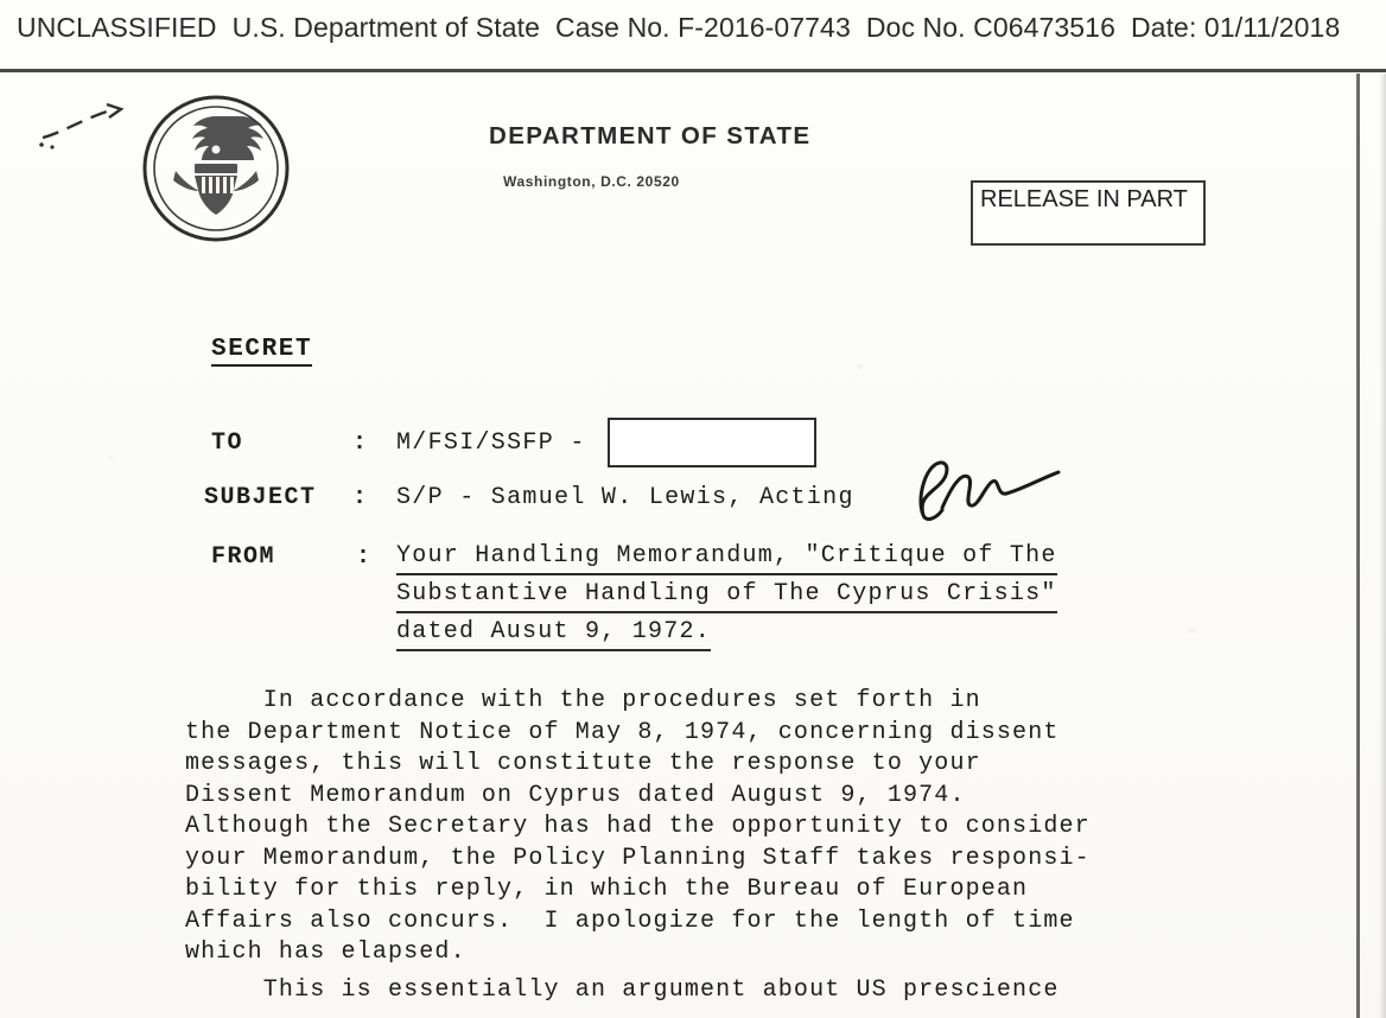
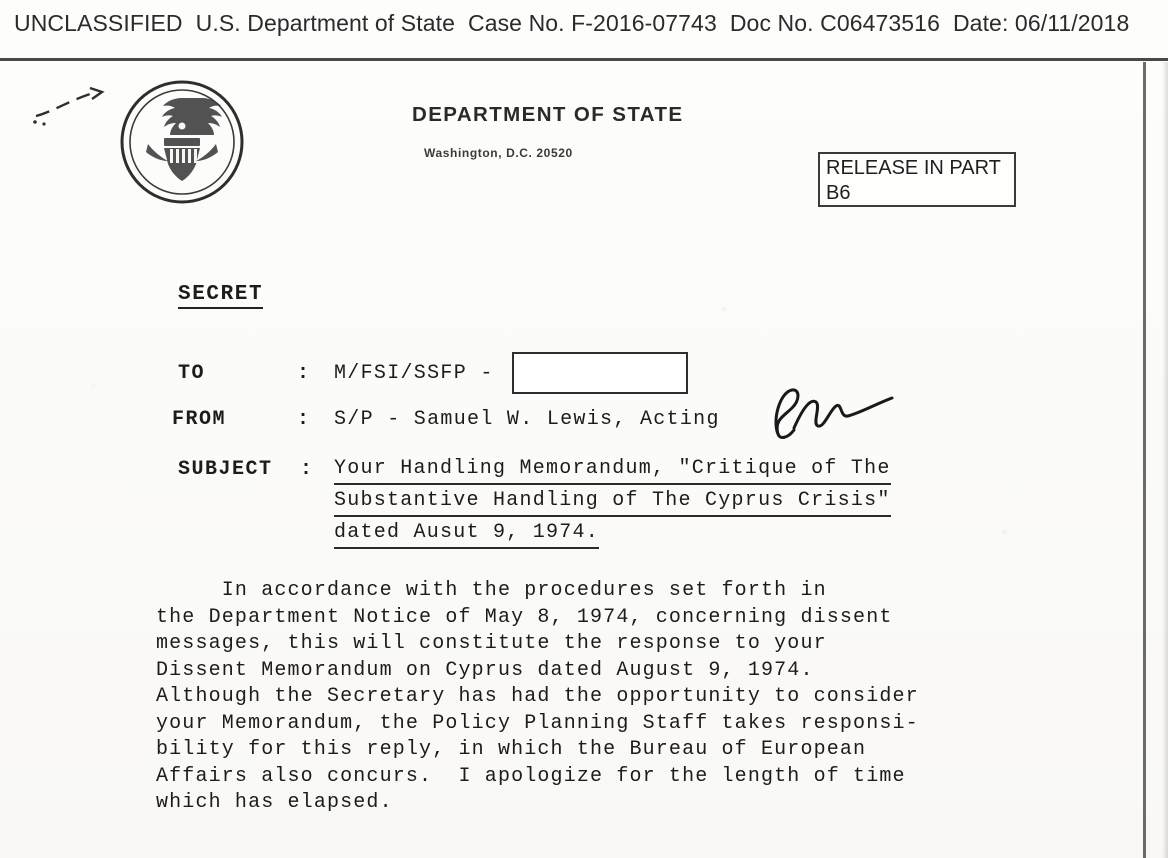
- UNCLASSIFIED U.S. Department of State Case No. F-2016-07743 Doc No. C06473516 Date: 01/11/2018
+ UNCLASSIFIED U.S. Department of State Case No. F-2016-07743 Doc No. C06473516 Date: 06/11/2018
  DEPARTMENT OF STATE
  Washington, D.C. 20520
  RELEASE IN PART
+ B6
  SECRET
  TO
  :
  M/FSI/SSFP -
- SUBJECT
+ FROM
  :
  S/P - Samuel W. Lewis, Acting
- FROM
+ SUBJECT
  :
  Your Handling Memorandum, "Critique of The
  Substantive Handling of The Cyprus Crisis"
- dated Ausut 9, 1972.
+ dated Ausut 9, 1974.
  In accordance with the procedures set forth in
  the Department Notice of May 8, 1974, concerning dissent
  messages, this will constitute the response to your
  Dissent Memorandum on Cyprus dated August 9, 1974.
  Although the Secretary has had the opportunity to consider
  your Memorandum, the Policy Planning Staff takes responsi-
  bility for this reply, in which the Bureau of European
  Affairs also concurs. I apologize for the length of time
  which has elapsed.
- This is essentially an argument about US prescience
